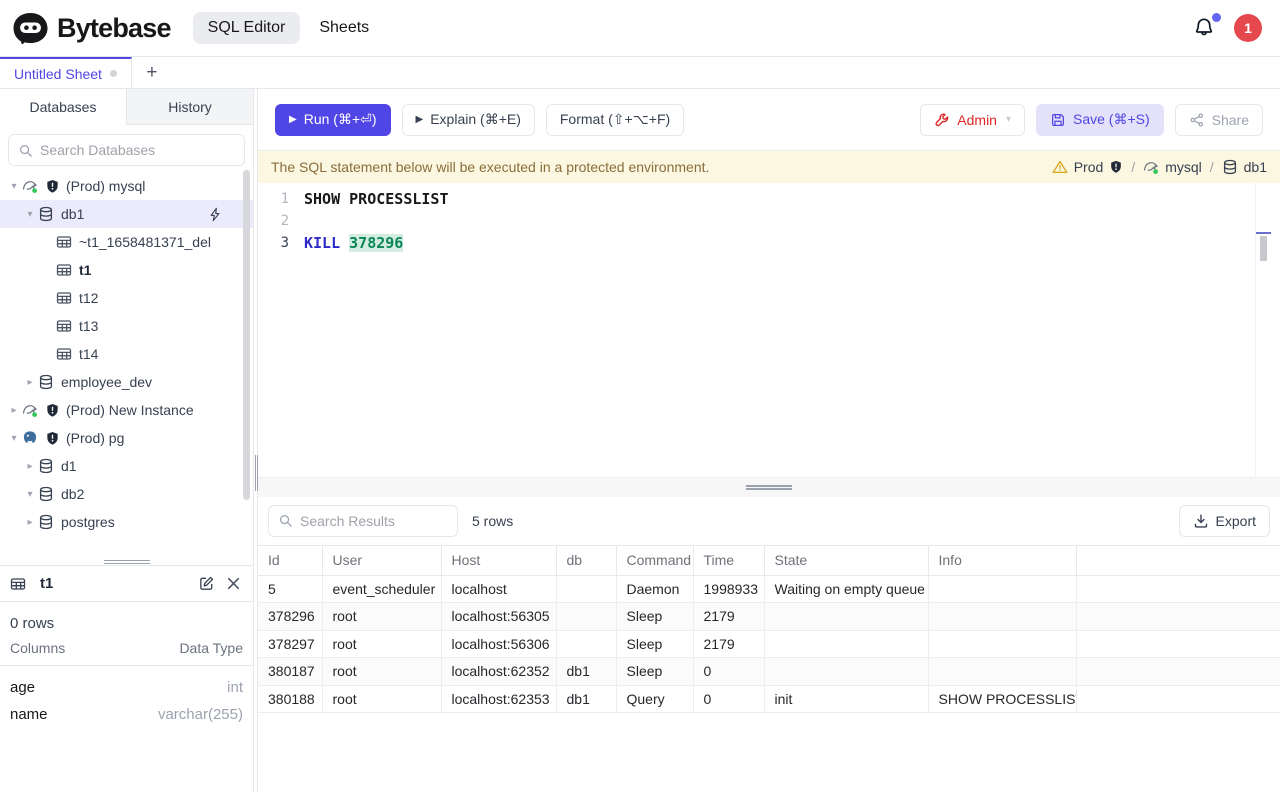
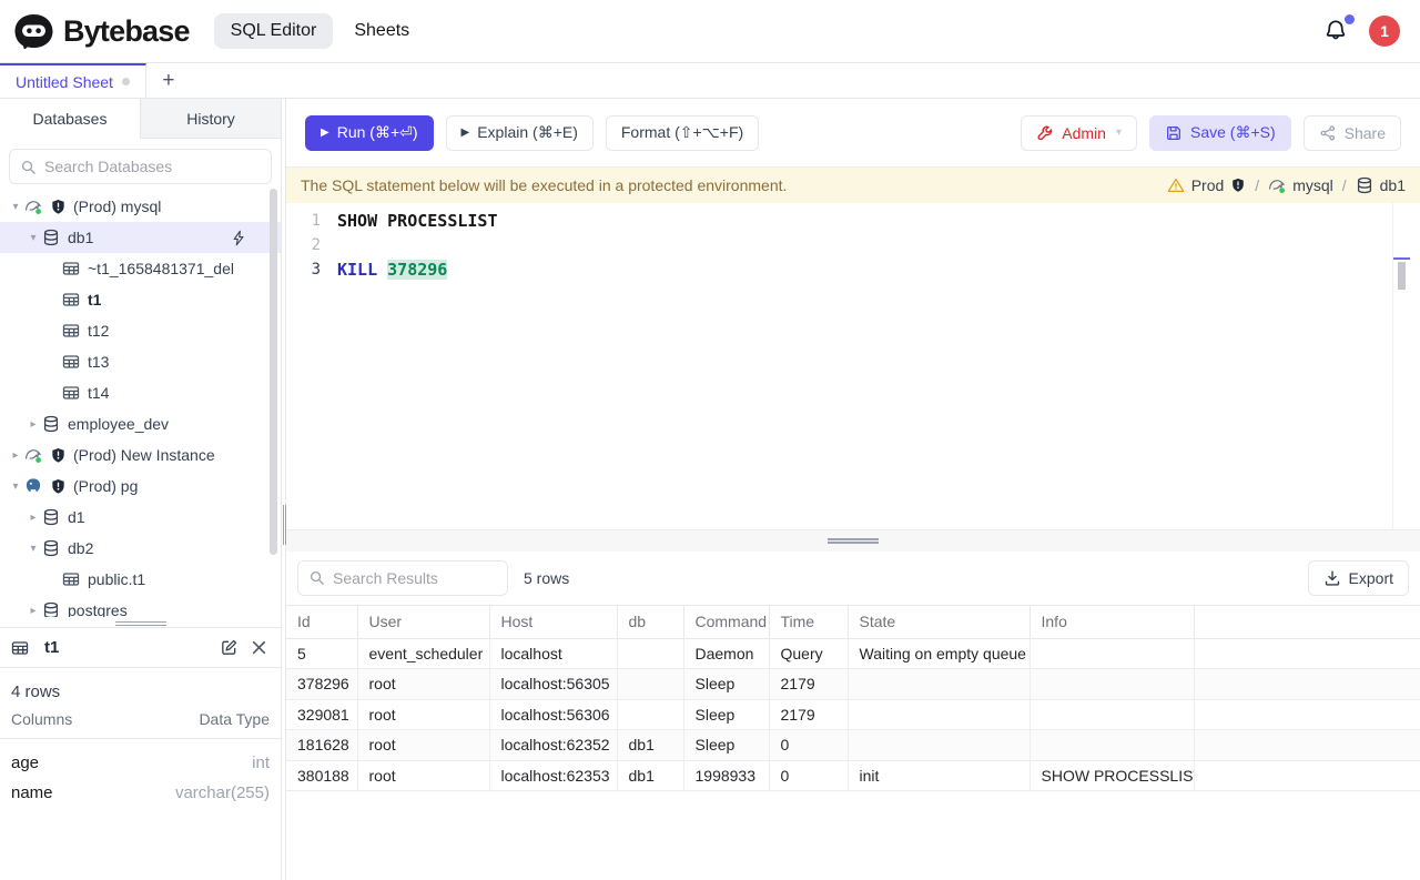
  Bytebase
  SQL Editor
  Sheets
  1
  Untitled Sheet
  +
  Databases
  History
  Search Databases
  ▾
  (Prod) mysql
  ▾
  db1
  ~t1_1658481371_del
  t1
  t12
  t13
  t14
  ▸
  employee_dev
  ▸
  (Prod) New Instance
  ▾
  (Prod) pg
  ▸
  d1
  ▾
  db2
+ public.t1
  ▸
  postgres
  t1
- 0 rows
+ 4 rows
  Columns
  Data Type
  age
  int
  name
  varchar(255)
  ▶
  Run (⌘+⏎)
  ▶
  Explain (⌘+E)
  Format (⇧+⌥+F)
  Admin
  ▾
  Save (⌘+S)
  Share
  The SQL statement below will be executed in a protected environment.
  Prod
  /
  mysql
  /
  db1
  1
  SHOW PROCESSLIST
  2
  3
  KILL 378296
  Search Results
  5 rows
  Export
  Id	User	Host	db	Command	Time	State	Info
- 5	event_scheduler	localhost		Daemon	1998933	Waiting on empty queue
+ 5	event_scheduler	localhost		Daemon	Query	Waiting on empty queue
  378296	root	localhost:56305		Sleep	2179
- 378297	root	localhost:56306		Sleep	2179
+ 329081	root	localhost:56306		Sleep	2179
- 380187	root	localhost:62352	db1	Sleep	0
+ 181628	root	localhost:62352	db1	Sleep	0
- 380188	root	localhost:62353	db1	Query	0	init	SHOW PROCESSLIS
+ 380188	root	localhost:62353	db1	1998933	0	init	SHOW PROCESSLIS
